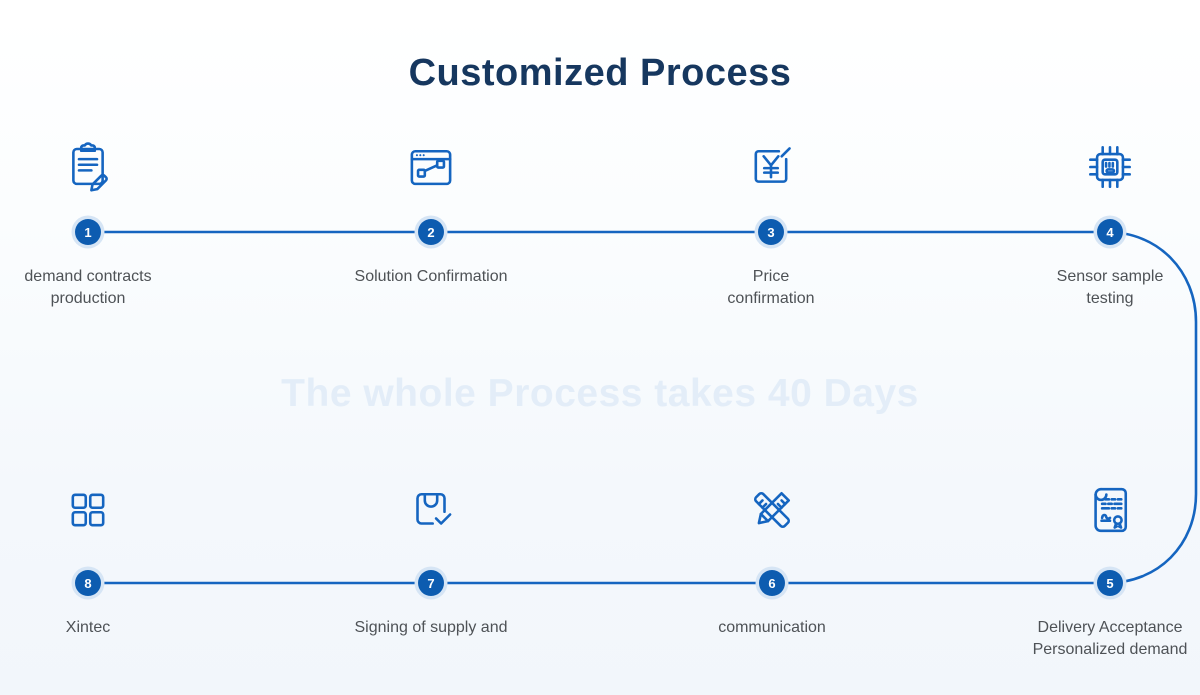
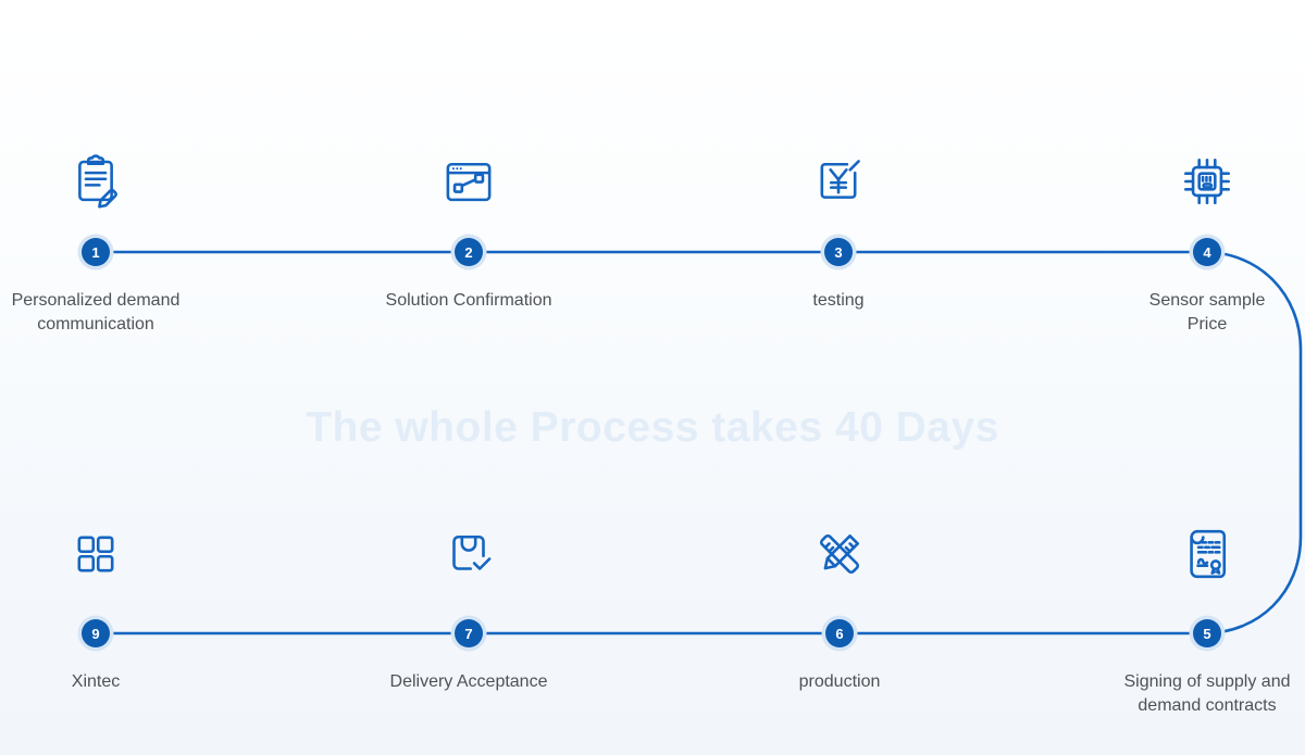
- Customized Process
  1
- demand contracts
+ Personalized demand
- production
+ communication
  2
  Solution Confirmation
  3
- Price
+ testing
- confirmation
  4
  Sensor sample
- testing
+ Price
  5
- Delivery Acceptance
+ Signing of supply and
- Personalized demand
+ demand contracts
  6
- communication
+ production
  7
- Signing of supply and
+ Delivery Acceptance
- 8
+ 9
  Xintec
